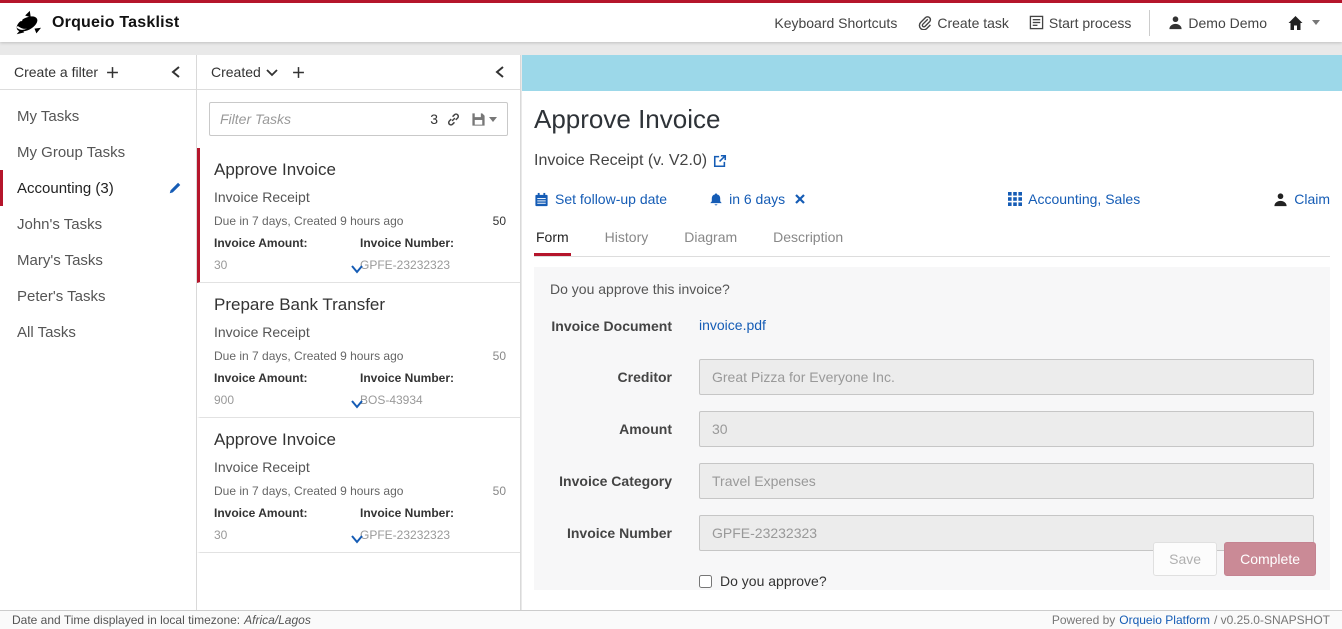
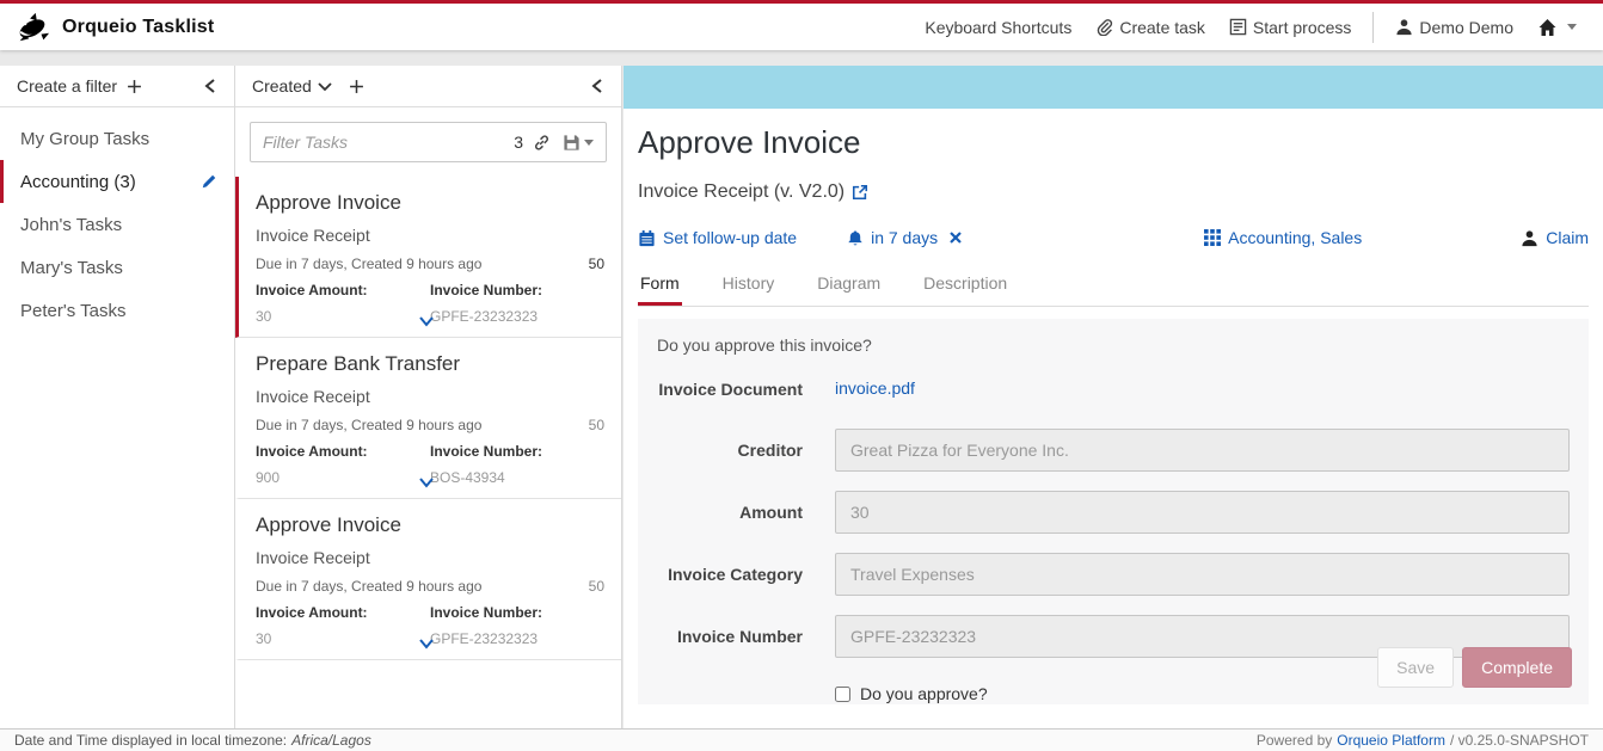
  Orqueio Tasklist
  Keyboard Shortcuts
  Create task
  Start process
  Demo Demo
  Create a filter
- My Tasks
  My Group Tasks
  Accounting (3)
  John's Tasks
  Mary's Tasks
  Peter's Tasks
- All Tasks
  Created
  Filter Tasks
  3
  Approve Invoice
  Invoice Receipt
  Due in 7 days, Created 9 hours ago
  50
  Invoice Amount:
  30
  Invoice Number:
  GPFE-23232323
  Prepare Bank Transfer
  Invoice Receipt
  Due in 7 days, Created 9 hours ago
  50
  Invoice Amount:
  900
  Invoice Number:
  BOS-43934
  Approve Invoice
  Invoice Receipt
  Due in 7 days, Created 9 hours ago
  50
  Invoice Amount:
  30
  Invoice Number:
  GPFE-23232323
  Approve Invoice
  Invoice Receipt (v. V2.0)
  Set follow-up date
- in 6 days
+ in 7 days
  Accounting, Sales
  Claim
  Form
  History
  Diagram
  Description
  Do you approve this invoice?
  Invoice Document
  invoice.pdf
  Creditor
  Great Pizza for Everyone Inc.
  Amount
  30
  Invoice Category
  Travel Expenses
  Invoice Number
  GPFE-23232323
  Do you approve?
  Save
  Complete
  Date and Time displayed in local timezone:
  Africa/Lagos
  Powered by
  Orqueio Platform
  / v0.25.0-SNAPSHOT
